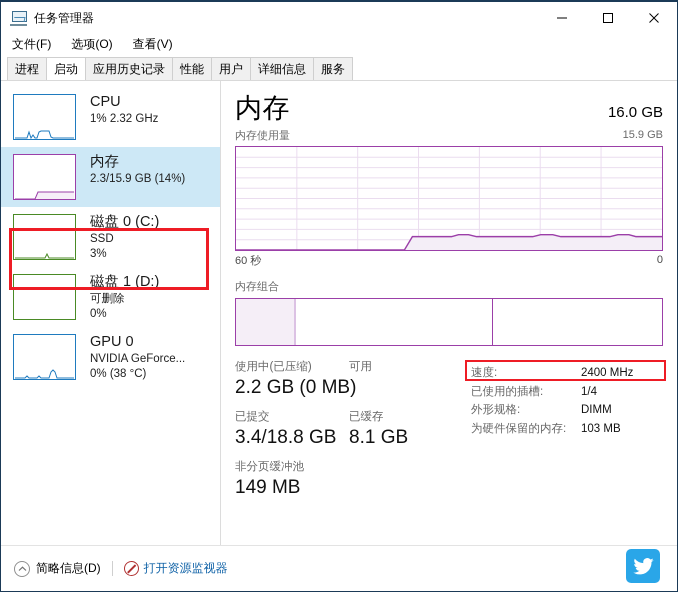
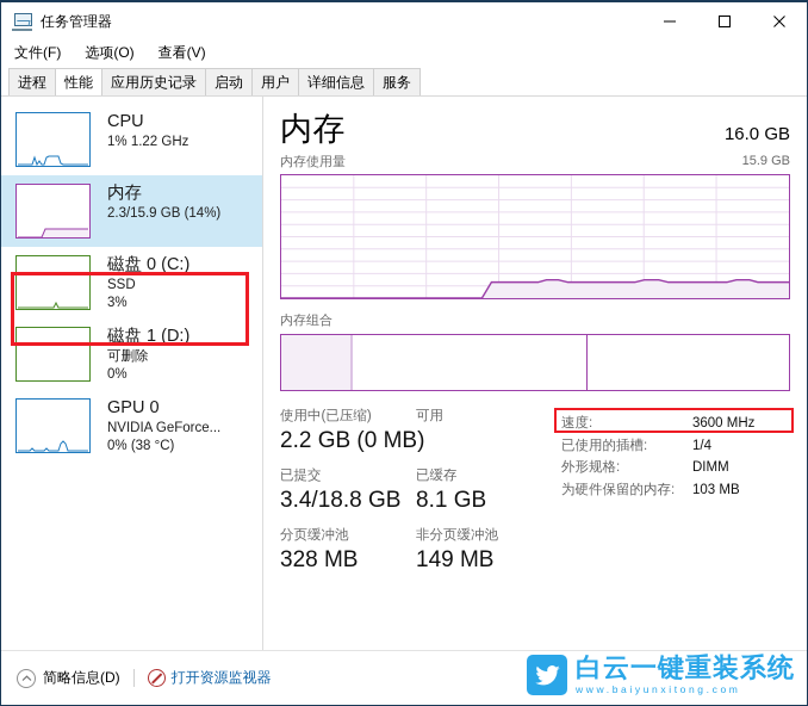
  任务管理器
  文件(F)
  选项(O)
  查看(V)
  进程
- 启动
+ 性能
  应用历史记录
- 性能
+ 启动
  用户
  详细信息
  服务
  CPU
- 1% 2.32 GHz
+ 1% 1.22 GHz
  内存
  2.3/15.9 GB (14%)
  磁盘 0 (C:)
  SSD
  3%
  磁盘 1 (D:)
  可删除
  0%
  GPU 0
  NVIDIA GeForce...
  0% (38 °C)
  内存
  16.0 GB
  内存使用量
  15.9 GB
- 60 秒
- 0
  内存组合
  使用中(已压缩)
  2.2 GB (0 MB
  可用
  已提交
  3.4/18.8 GB
  已缓存
  8.1 GB
+ 分页缓冲池
+ 328 MB
  非分页缓冲池
  149 MB
  速度:
- 2400 MHz
+ 3600 MHz
  已使用的插槽:
  1/4
  外形规格:
  DIMM
  为硬件保留的内存:
  103 MB
  简略信息(D)
  打开资源监视器
+ 白云一键重装系统
+ www.baiyunxitong.com
